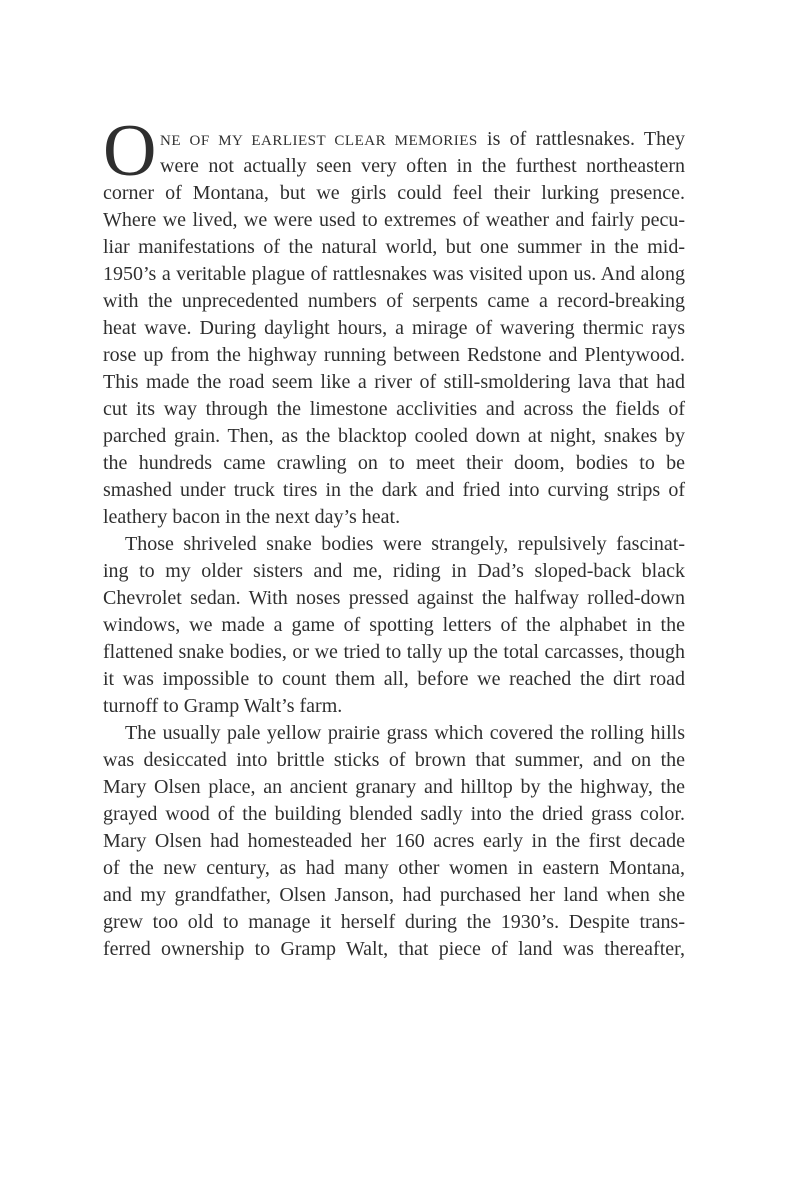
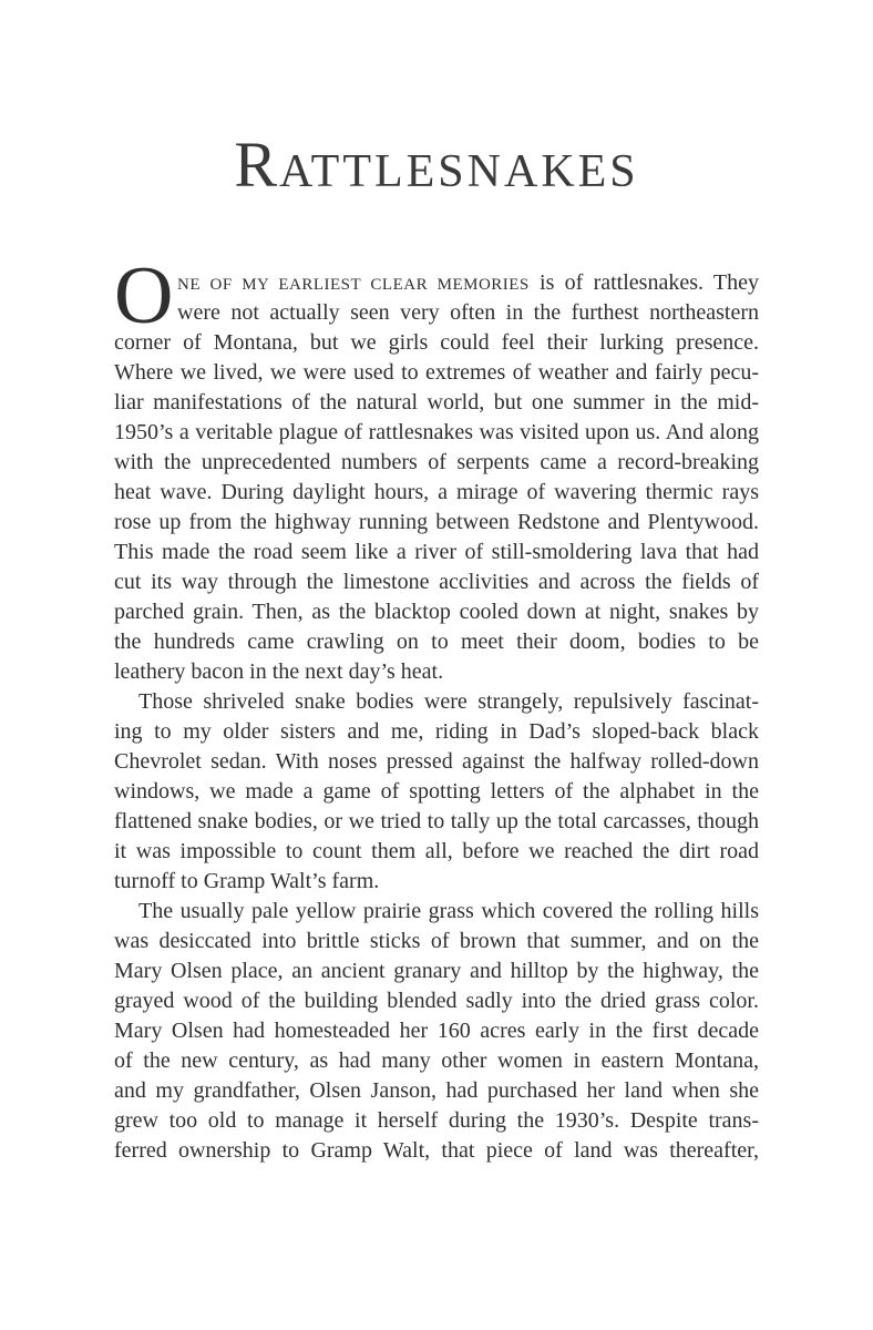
+ RATTLESNAKES
  O
  NE OF MY EARLIEST CLEAR MEMORIES is of rattlesnakes. They
  were not actually seen very often in the furthest northeastern
  corner of Montana, but we girls could feel their lurking presence.
  Where we lived, we were used to extremes of weather and fairly pecu-
  liar manifestations of the natural world, but one summer in the mid-
  1950’s a veritable plague of rattlesnakes was visited upon us. And along
  with the unprecedented numbers of serpents came a record-breaking
  heat wave. During daylight hours, a mirage of wavering thermic rays
  rose up from the highway running between Redstone and Plentywood.
  This made the road seem like a river of still-smoldering lava that had
  cut its way through the limestone acclivities and across the fields of
  parched grain. Then, as the blacktop cooled down at night, snakes by
  the hundreds came crawling on to meet their doom, bodies to be
- smashed under truck tires in the dark and fried into curving strips of
  leathery bacon in the next day’s heat.
  Those shriveled snake bodies were strangely, repulsively fascinat-
  ing to my older sisters and me, riding in Dad’s sloped-back black
  Chevrolet sedan. With noses pressed against the halfway rolled-down
  windows, we made a game of spotting letters of the alphabet in the
  flattened snake bodies, or we tried to tally up the total carcasses, though
  it was impossible to count them all, before we reached the dirt road
  turnoff to Gramp Walt’s farm.
  The usually pale yellow prairie grass which covered the rolling hills
  was desiccated into brittle sticks of brown that summer, and on the
  Mary Olsen place, an ancient granary and hilltop by the highway, the
  grayed wood of the building blended sadly into the dried grass color.
  Mary Olsen had homesteaded her 160 acres early in the first decade
  of the new century, as had many other women in eastern Montana,
  and my grandfather, Olsen Janson, had purchased her land when she
  grew too old to manage it herself during the 1930’s. Despite trans-
  ferred ownership to Gramp Walt, that piece of land was thereafter,
